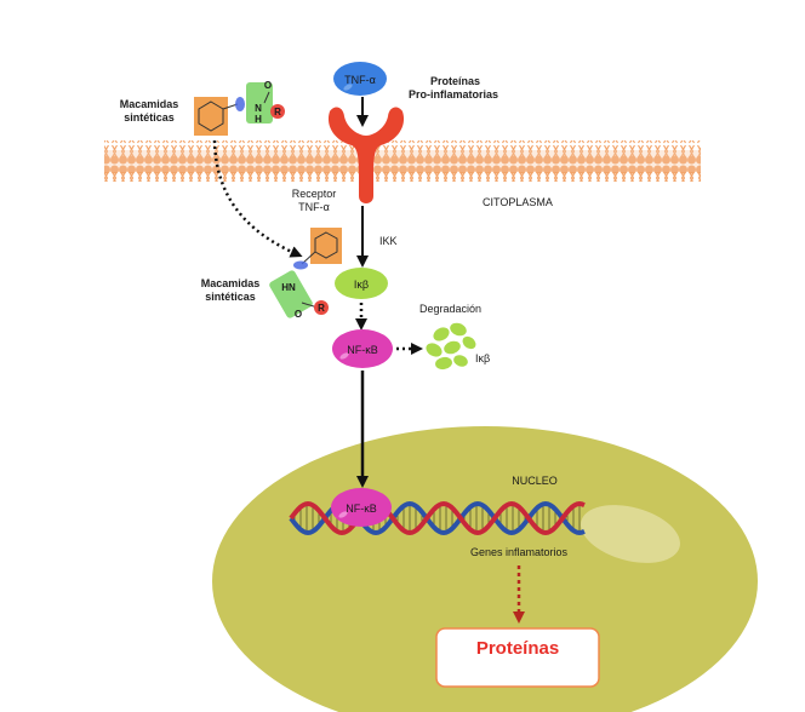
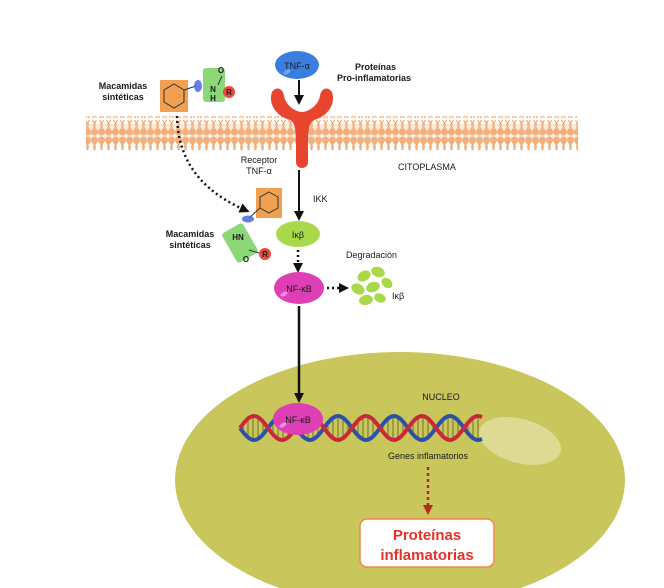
  TNF-α
  Proteínas
  Pro-inflamatorias
  Macamidas
  sintéticas
  N
  H
  O
  R
  Receptor
  TNF-α
  CITOPLASMA
  IKK
  Macamidas
  sintéticas
  HN
  O
  R
  Iκβ
  NF-κB
  Degradación
  Iκβ
  NUCLEO
  NF-κB
  Genes inflamatorios
  Proteínas
+ inflamatorias
